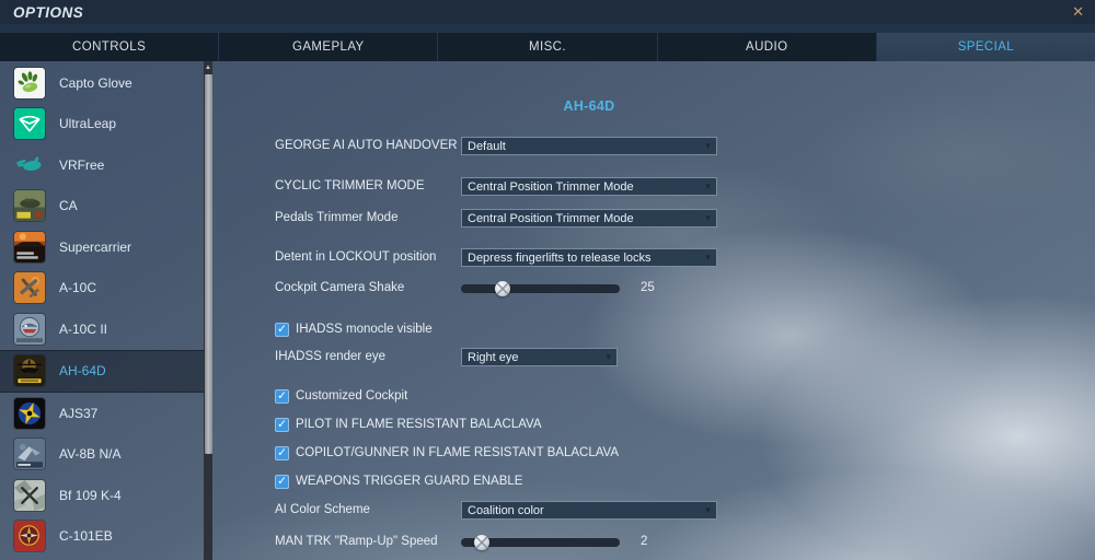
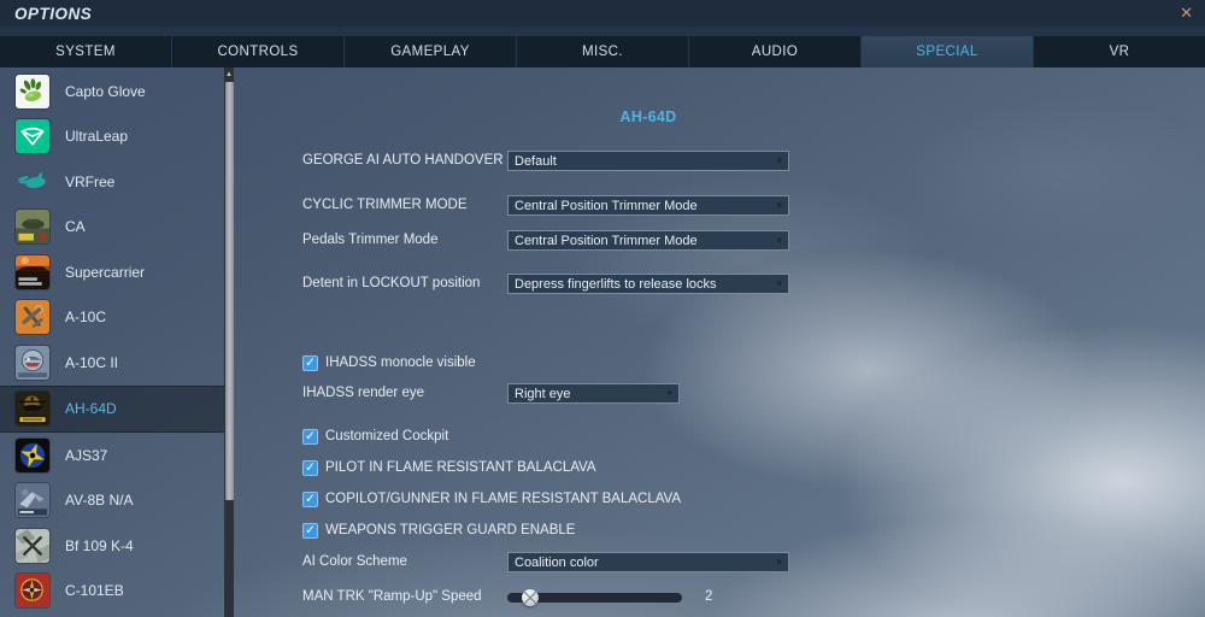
  OPTIONS
  ✕
+ SYSTEM
  CONTROLS
  GAMEPLAY
  MISC.
  AUDIO
  SPECIAL
+ VR
  Capto Glove
  UltraLeap
  VRFree
  CA
  Supercarrier
  A-10C
  A-10C II
  AH-64D
  AJS37
  AV-8B N/A
  Bf 109 K-4
  C-101EB
  AH-64D
  GEORGE AI AUTO HANDOVER
  Default
  ▾
  CYCLIC TRIMMER MODE
  Central Position Trimmer Mode
  ▾
  Pedals Trimmer Mode
  Central Position Trimmer Mode
  ▾
  Detent in LOCKOUT position
  Depress fingerlifts to release locks
  ▾
- Cockpit Camera Shake
- 25
  ✓
  IHADSS monocle visible
  IHADSS render eye
  Right eye
  ▾
  ✓
  Customized Cockpit
  ✓
  PILOT IN FLAME RESISTANT BALACLAVA
  ✓
  COPILOT/GUNNER IN FLAME RESISTANT BALACLAVA
  ✓
  WEAPONS TRIGGER GUARD ENABLE
  AI Color Scheme
  Coalition color
  ▾
  MAN TRK "Ramp-Up" Speed
  2
